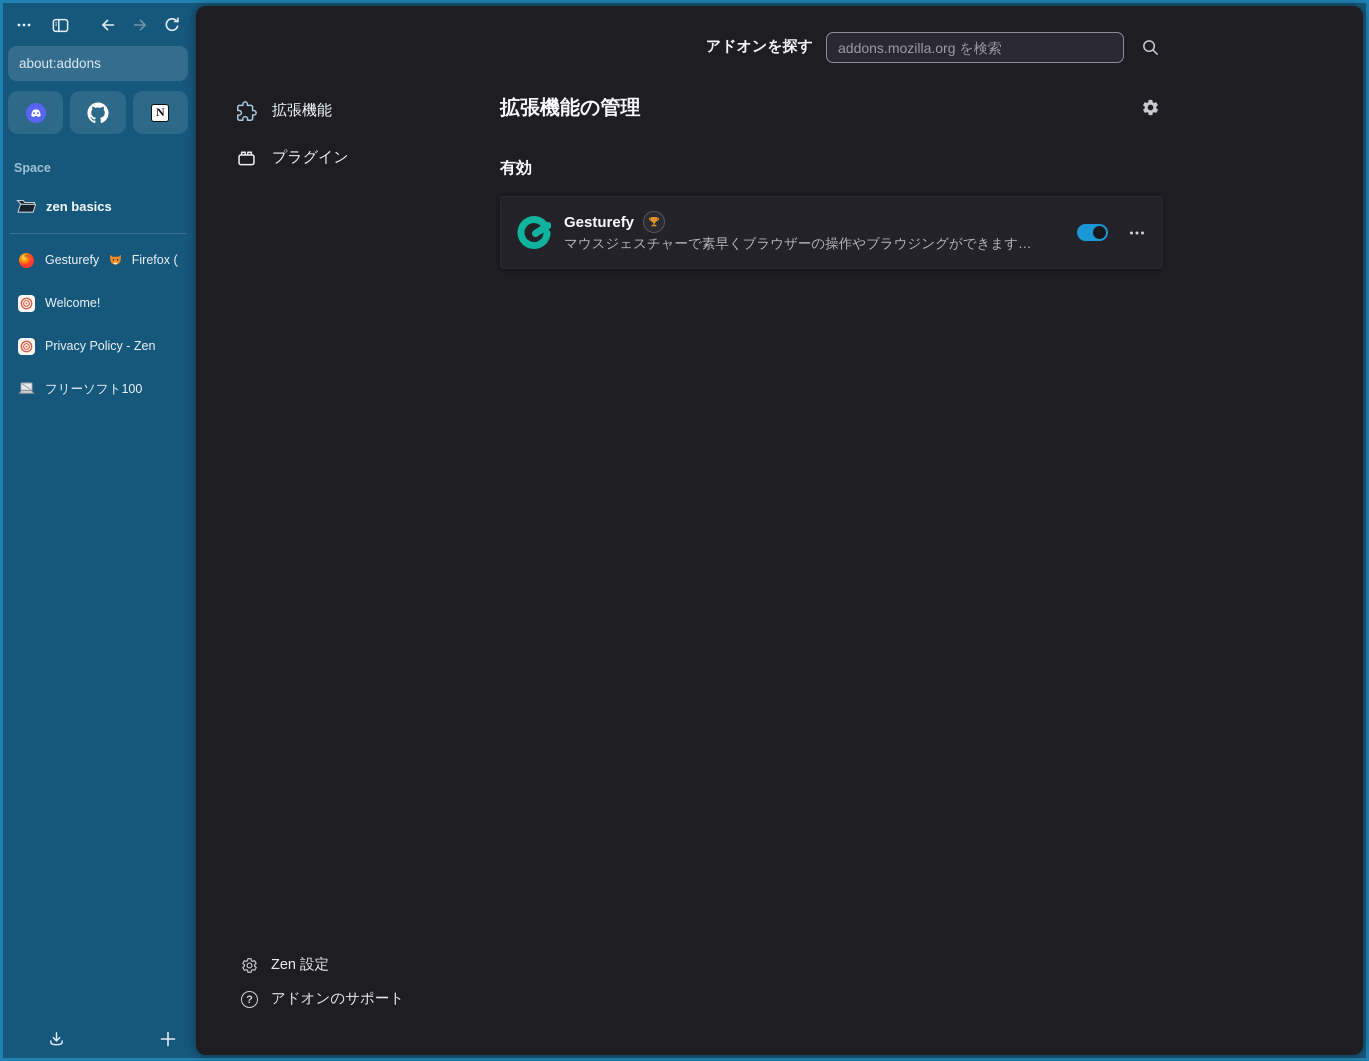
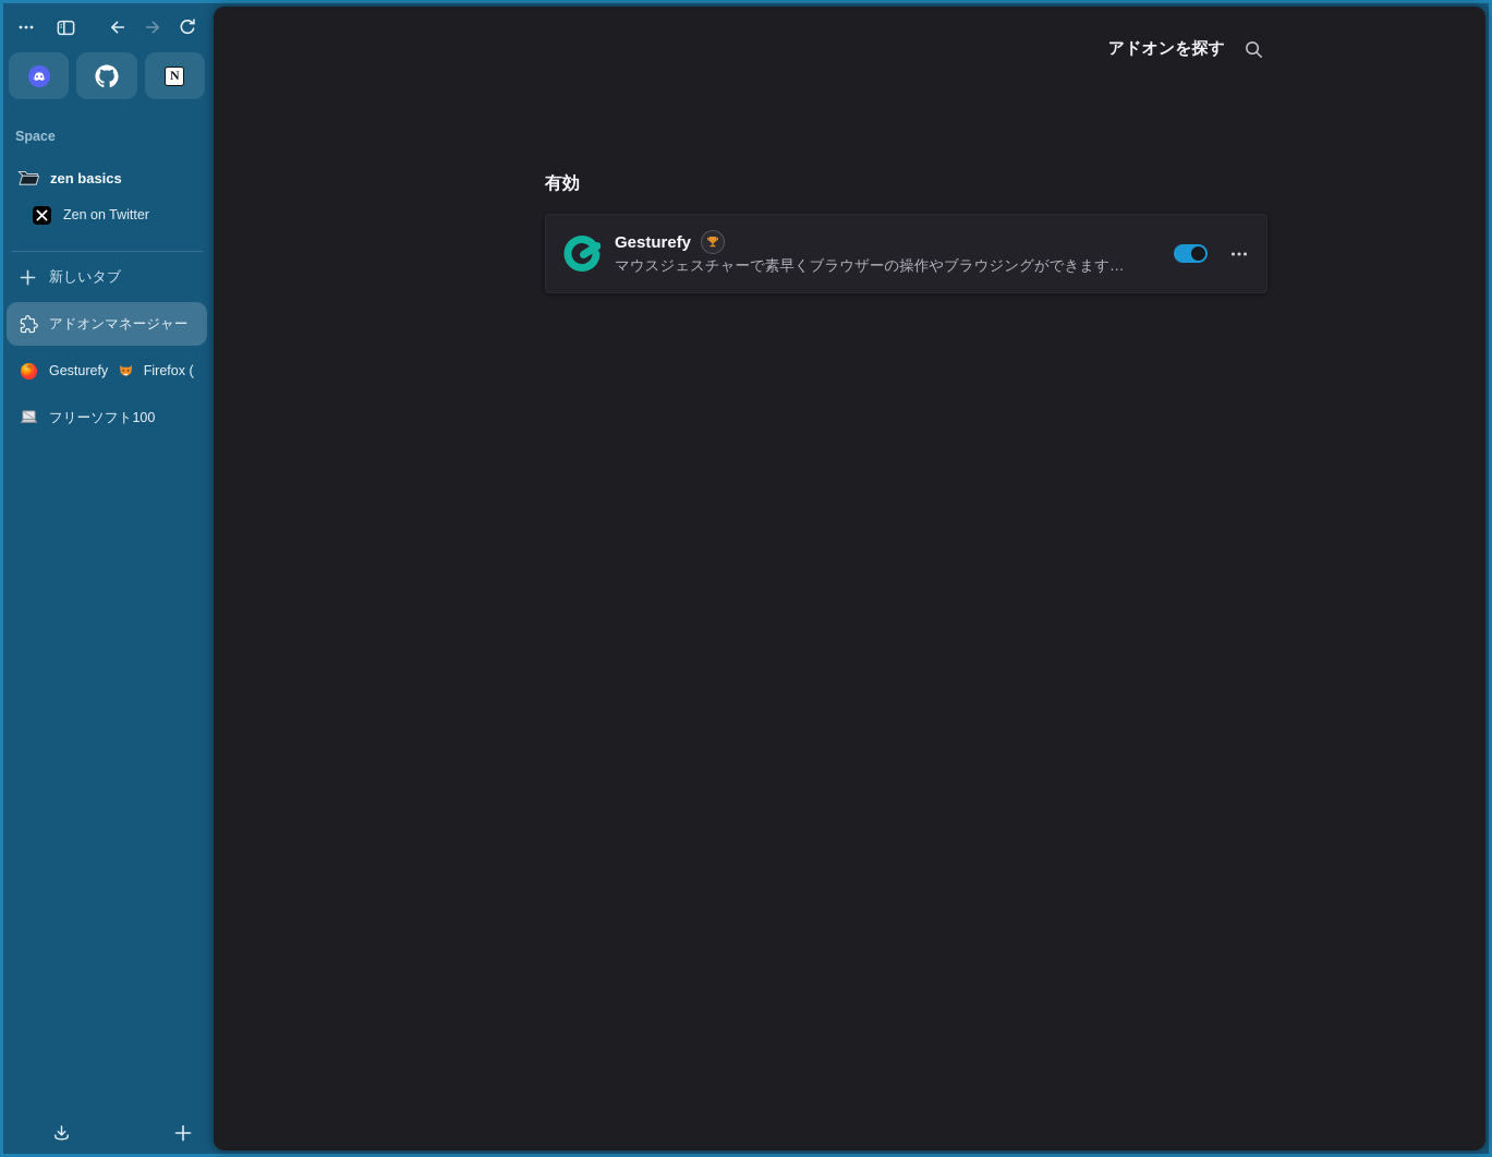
- about:addons
  N
  Space
  zen basics
+ Zen on Twitter
+ 新しいタブ
+ アドオンマネージャー
  Gesturefy
  Firefox (
- Welcome!
- Privacy Policy - Zen
  フリーソフト100
  アドオンを探す
- addons.mozilla.org を検索
- 拡張機能
- プラグイン
- 拡張機能の管理
  有効
  Gesturefy
  マウスジェスチャーで素早くブラウザーの操作やブラウジングができます。
- Zen 設定
- ?
- アドオンのサポート
